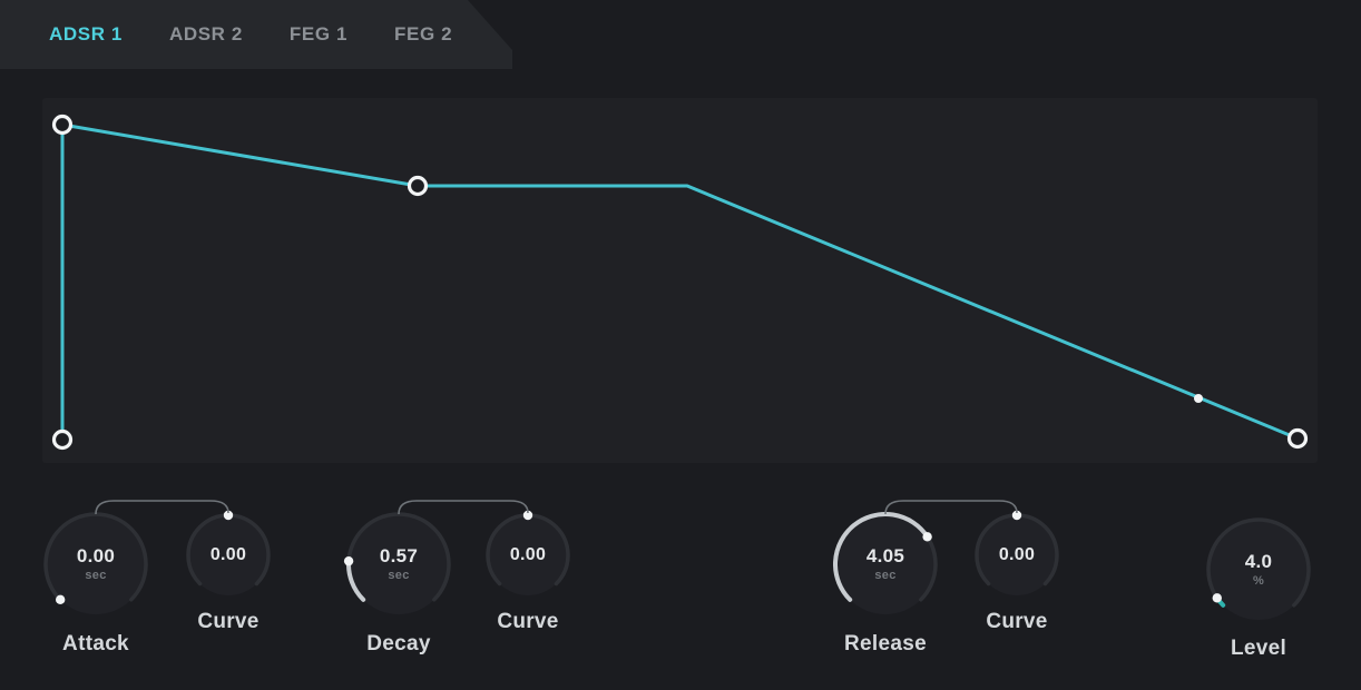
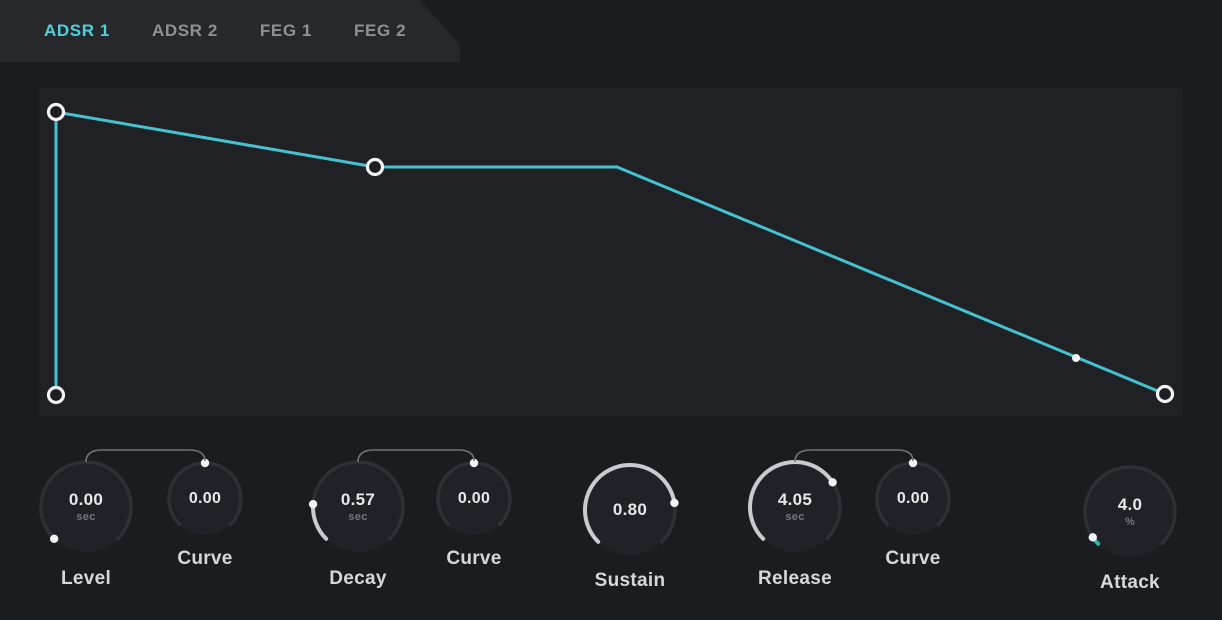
  ADSR 1
  ADSR 2
  FEG 1
  FEG 2
  0.00
  sec
- Attack
+ Level
  0.00
  Curve
  0.57
  sec
  Decay
  0.00
  Curve
+ 0.80
+ Sustain
  4.05
  sec
  Release
  0.00
  Curve
  4.0
  %
- Level
+ Attack
